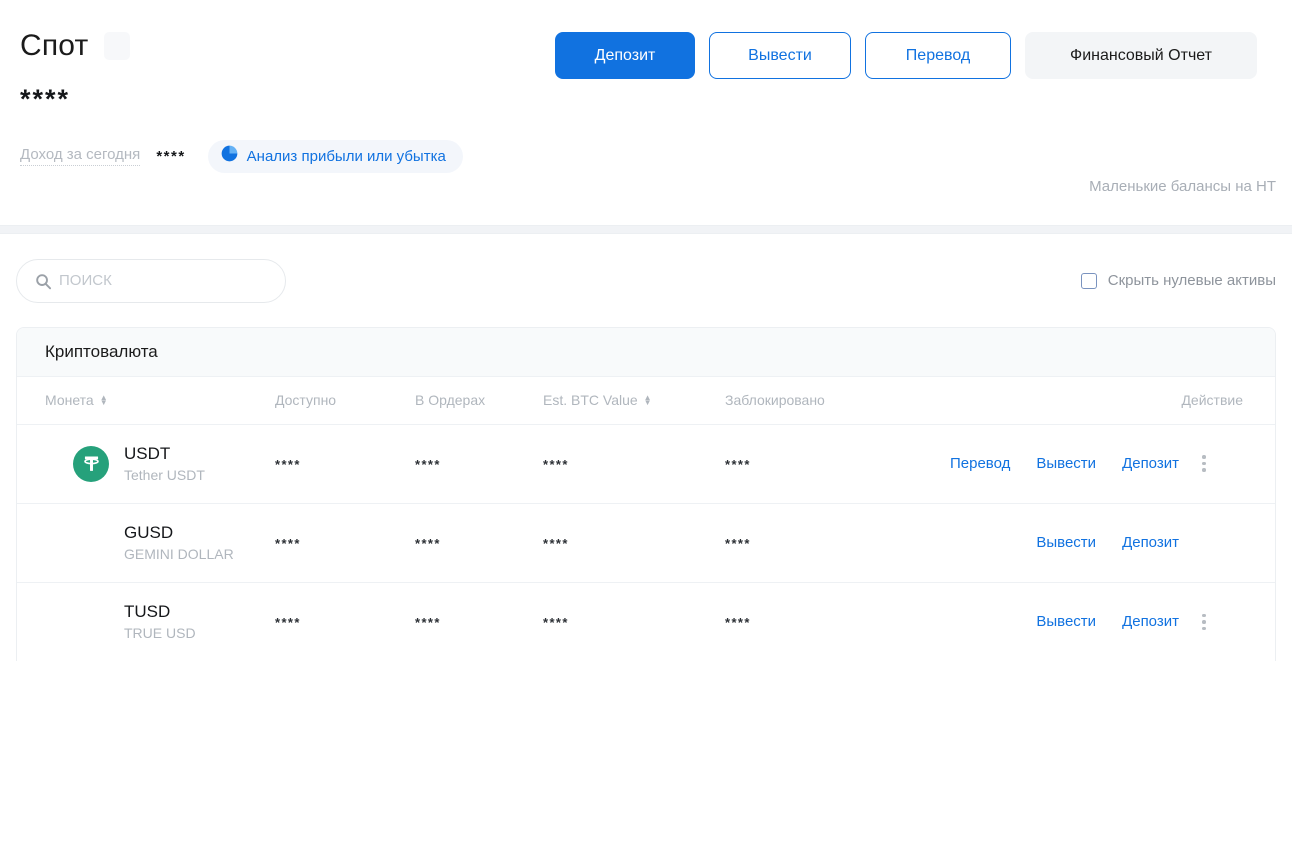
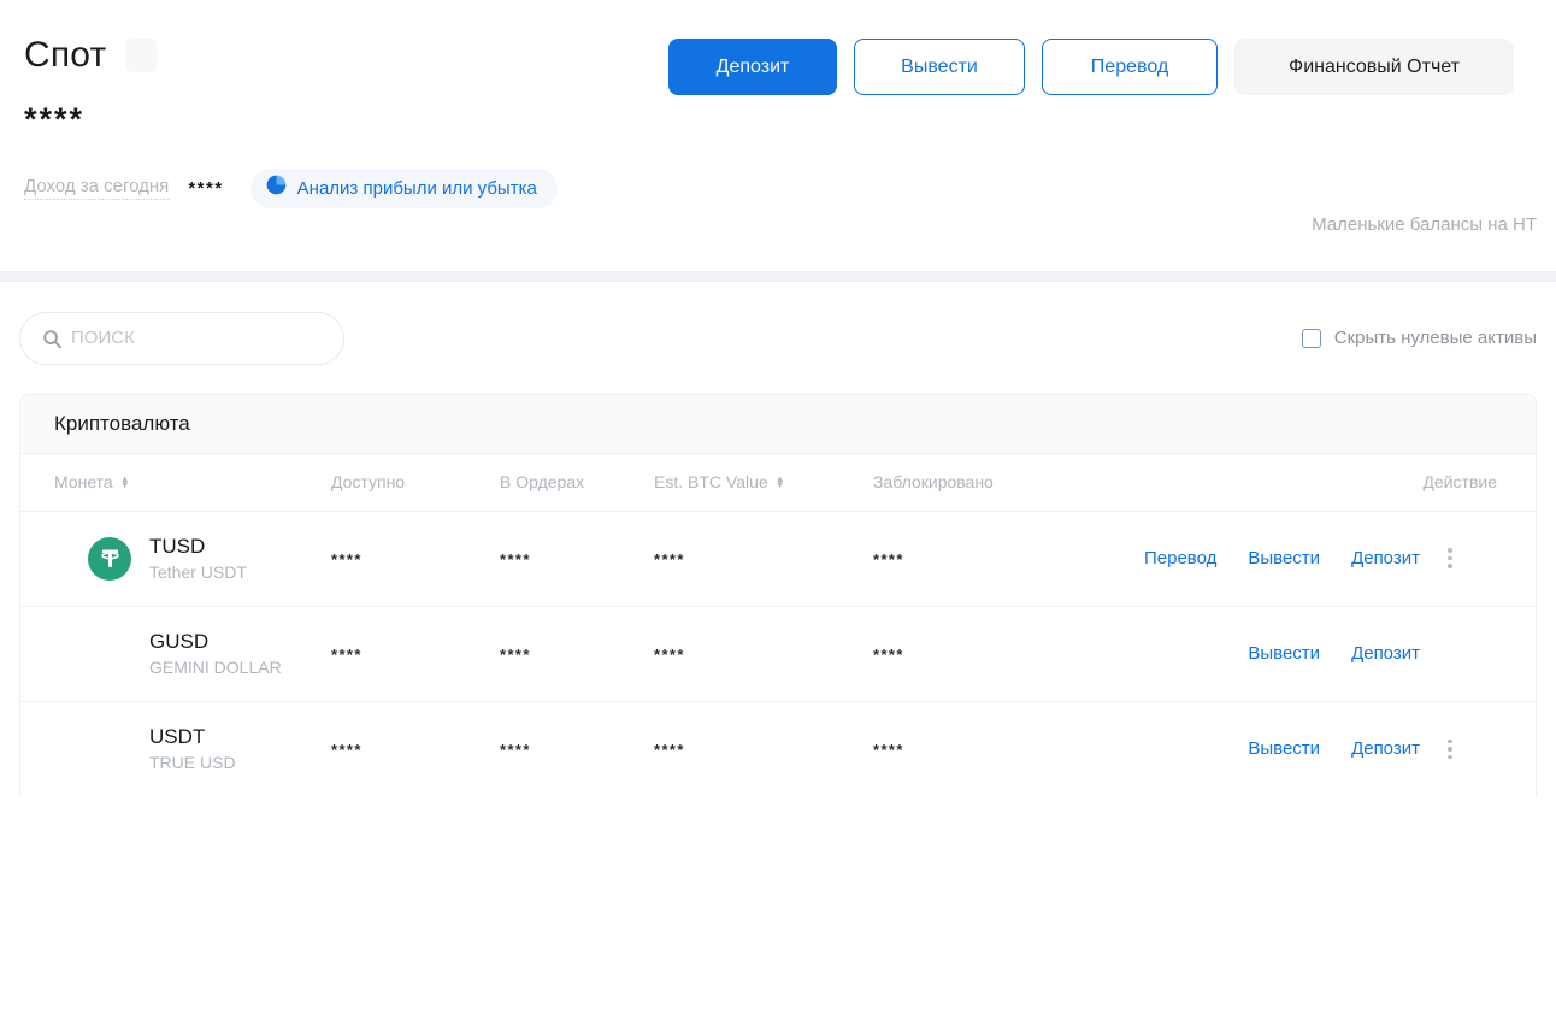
  Спот
  Депозит
  Вывести
  Перевод
  Финансовый Отчет
  ****
  Доход за сегодня
  ****
  Анализ прибыли или убытка
  Маленькие балансы на HT
  ПОИСК
  Скрыть нулевые активы
  Криптовалюта
  Монета ▲▼	Доступно	В Ордерах	Est. BTC Value ▲▼	Заблокировано	Действие
- USDTTether USDT	****	****	****	****	Перевод Вывести Депозит
+ TUSDTether USDT	****	****	****	****	Перевод Вывести Депозит
  GUSDGEMINI DOLLAR	****	****	****	****	Вывести Депозит
- TUSDTRUE USD	****	****	****	****	Вывести Депозит
+ USDTTRUE USD	****	****	****	****	Вывести Депозит
